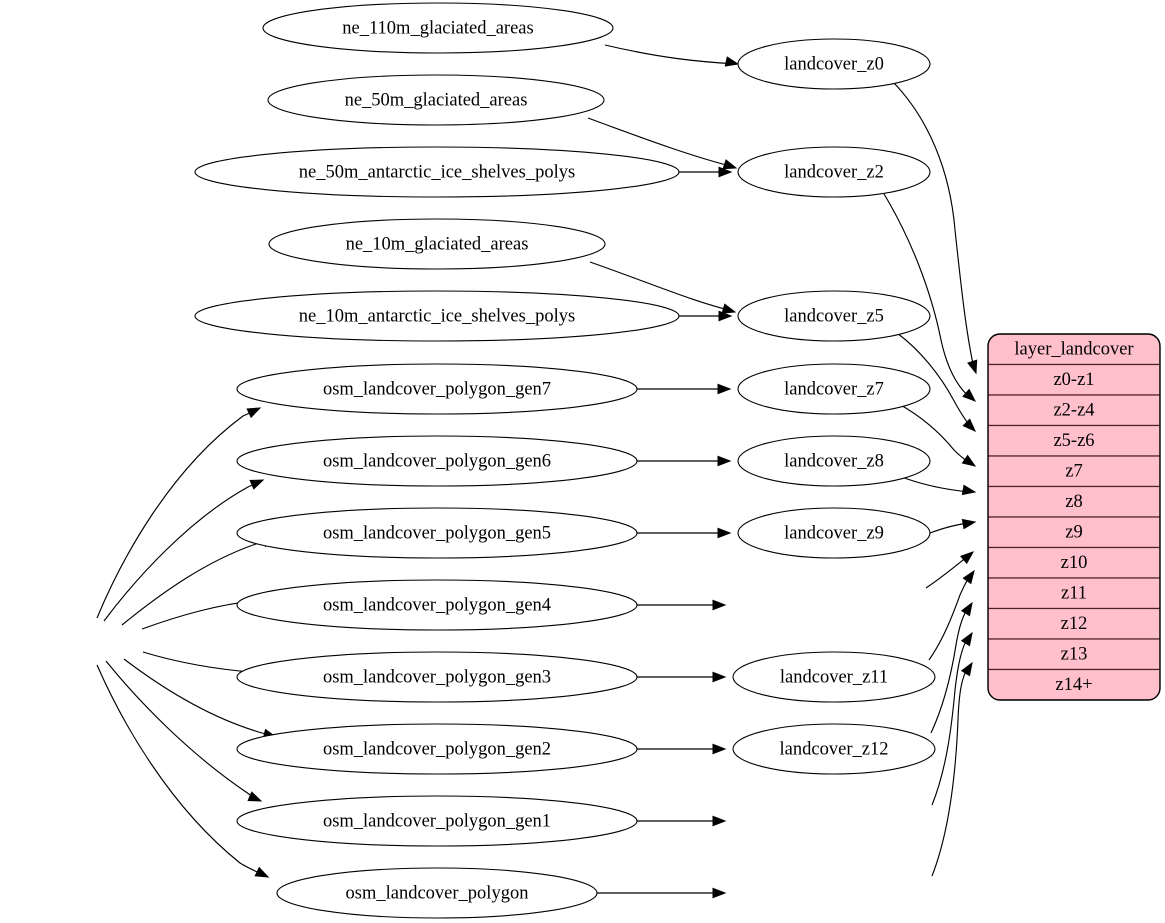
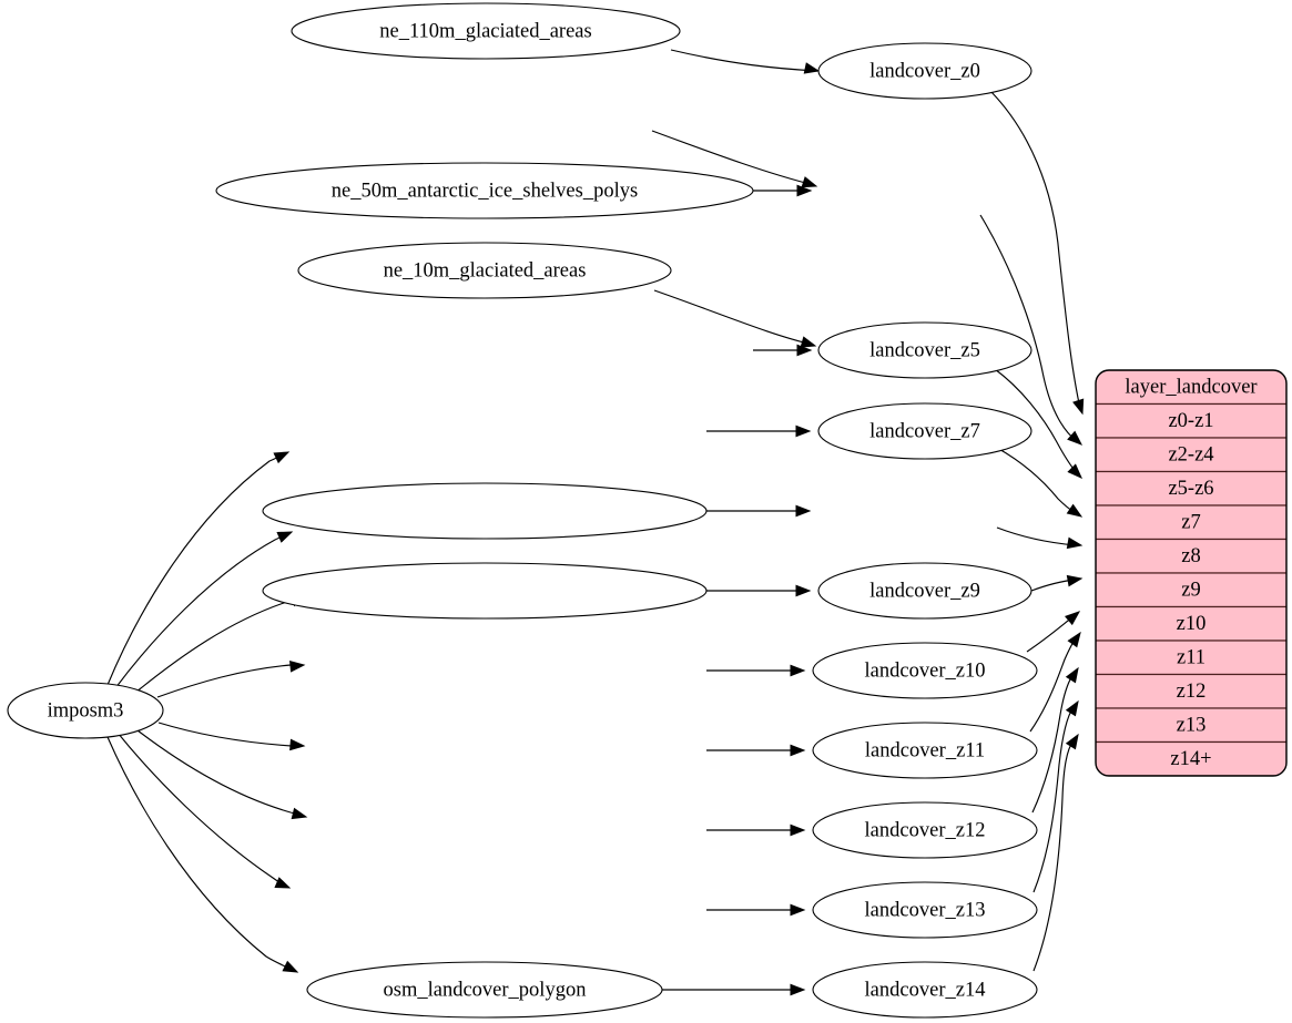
  layer_landcover
  z0-z1
  z2-z4
  z5-z6
  z7
  z8
  z9
  z10
  z11
  z12
  z13
  z14+
+ imposm3
  ne_110m_glaciated_areas
- ne_50m_glaciated_areas
  ne_50m_antarctic_ice_shelves_polys
  ne_10m_glaciated_areas
- ne_10m_antarctic_ice_shelves_polys
- osm_landcover_polygon_gen7
- osm_landcover_polygon_gen6
- osm_landcover_polygon_gen5
- osm_landcover_polygon_gen4
- osm_landcover_polygon_gen3
- osm_landcover_polygon_gen2
- osm_landcover_polygon_gen1
  osm_landcover_polygon
  landcover_z0
- landcover_z2
  landcover_z5
  landcover_z7
- landcover_z8
  landcover_z9
+ landcover_z10
  landcover_z11
  landcover_z12
+ landcover_z13
+ landcover_z14
